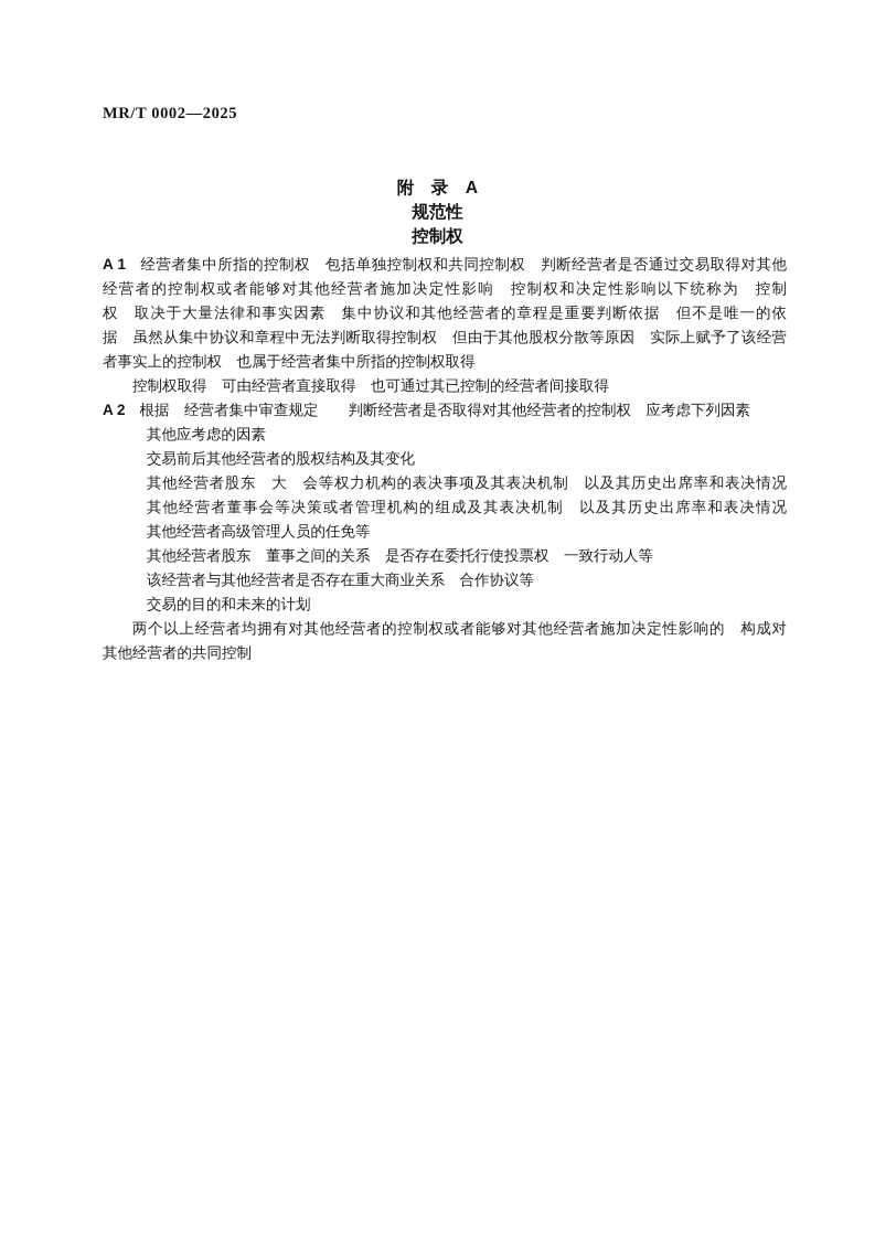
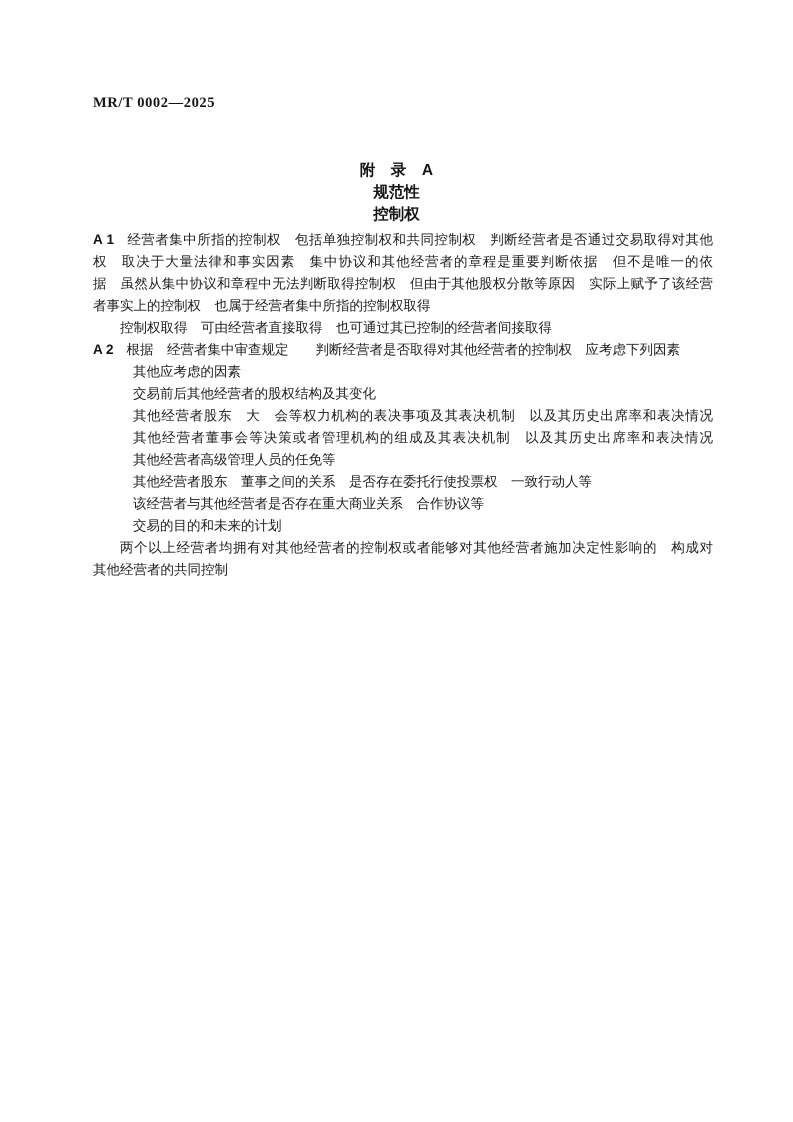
  MR/T 0002—2025
  附 录 A
  规范性
  控制权
  A 1 经营者集中所指的控制权 包括单独控制权和共同控制权 判断经营者是否通过交易取得对其他
- 经营者的控制权或者能够对其他经营者施加决定性影响 控制权和决定性影响以下统称为 控制
  权 取决于大量法律和事实因素 集中协议和其他经营者的章程是重要判断依据 但不是唯一的依
  据 虽然从集中协议和章程中无法判断取得控制权 但由于其他股权分散等原因 实际上赋予了该经营
  者事实上的控制权 也属于经营者集中所指的控制权取得
  控制权取得 可由经营者直接取得 也可通过其已控制的经营者间接取得
  A 2 根据 经营者集中审查规定 判断经营者是否取得对其他经营者的控制权 应考虑下列因素
  其他应考虑的因素
  交易前后其他经营者的股权结构及其变化
  其他经营者股东 大 会等权力机构的表决事项及其表决机制 以及其历史出席率和表决情况
  其他经营者董事会等决策或者管理机构的组成及其表决机制 以及其历史出席率和表决情况
  其他经营者高级管理人员的任免等
  其他经营者股东 董事之间的关系 是否存在委托行使投票权 一致行动人等
  该经营者与其他经营者是否存在重大商业关系 合作协议等
  交易的目的和未来的计划
  两个以上经营者均拥有对其他经营者的控制权或者能够对其他经营者施加决定性影响的 构成对
  其他经营者的共同控制
